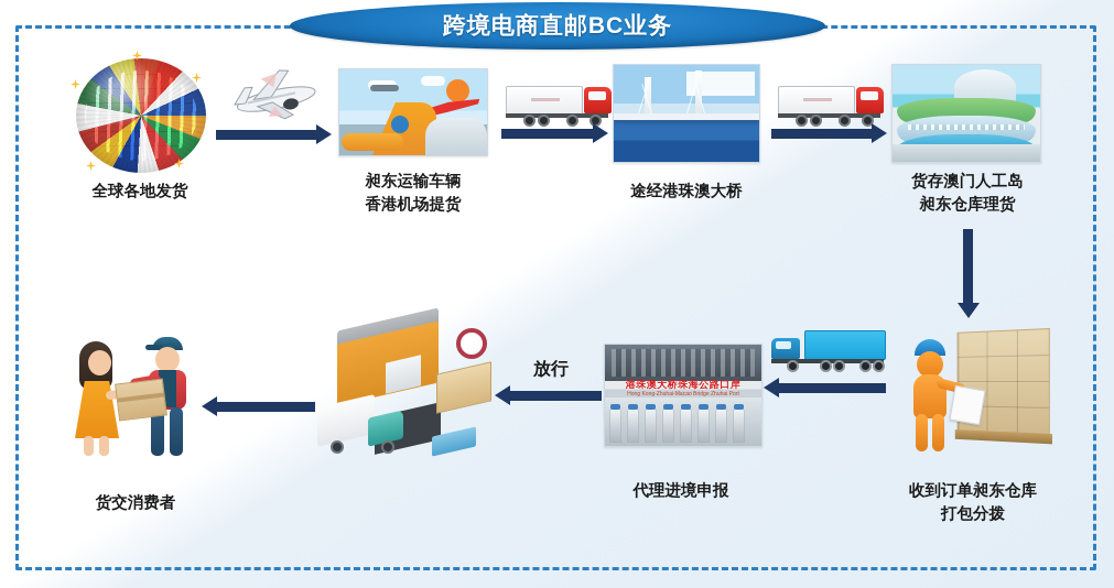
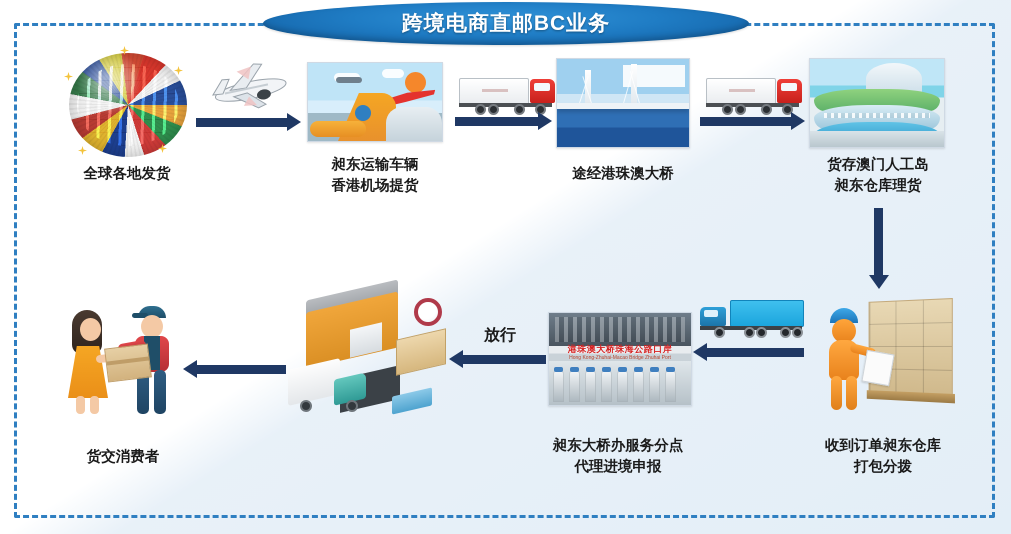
  跨境电商直邮BC业务
  全球各地发货
  昶东运输车辆
  香港机场提货
  途经港珠澳大桥
  货存澳门人工岛
  昶东仓库理货
  收到订单昶东仓库
  打包分拨
  港珠澳大桥珠海公路口岸
+ 昶东大桥办服务分点
  代理进境申报
  放行
  货交消费者
